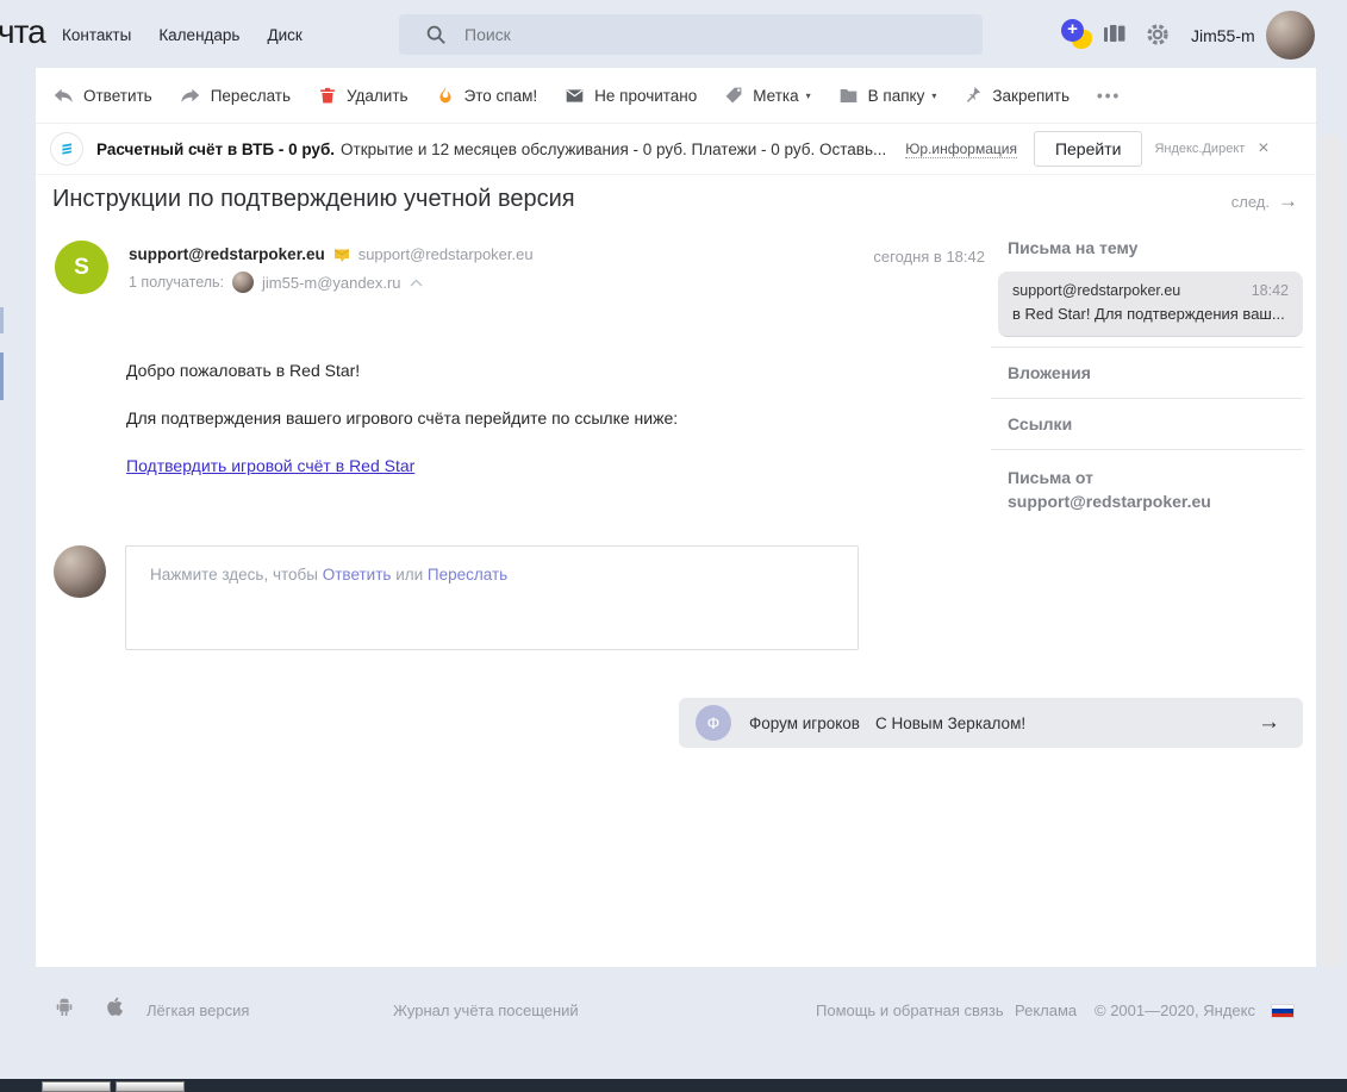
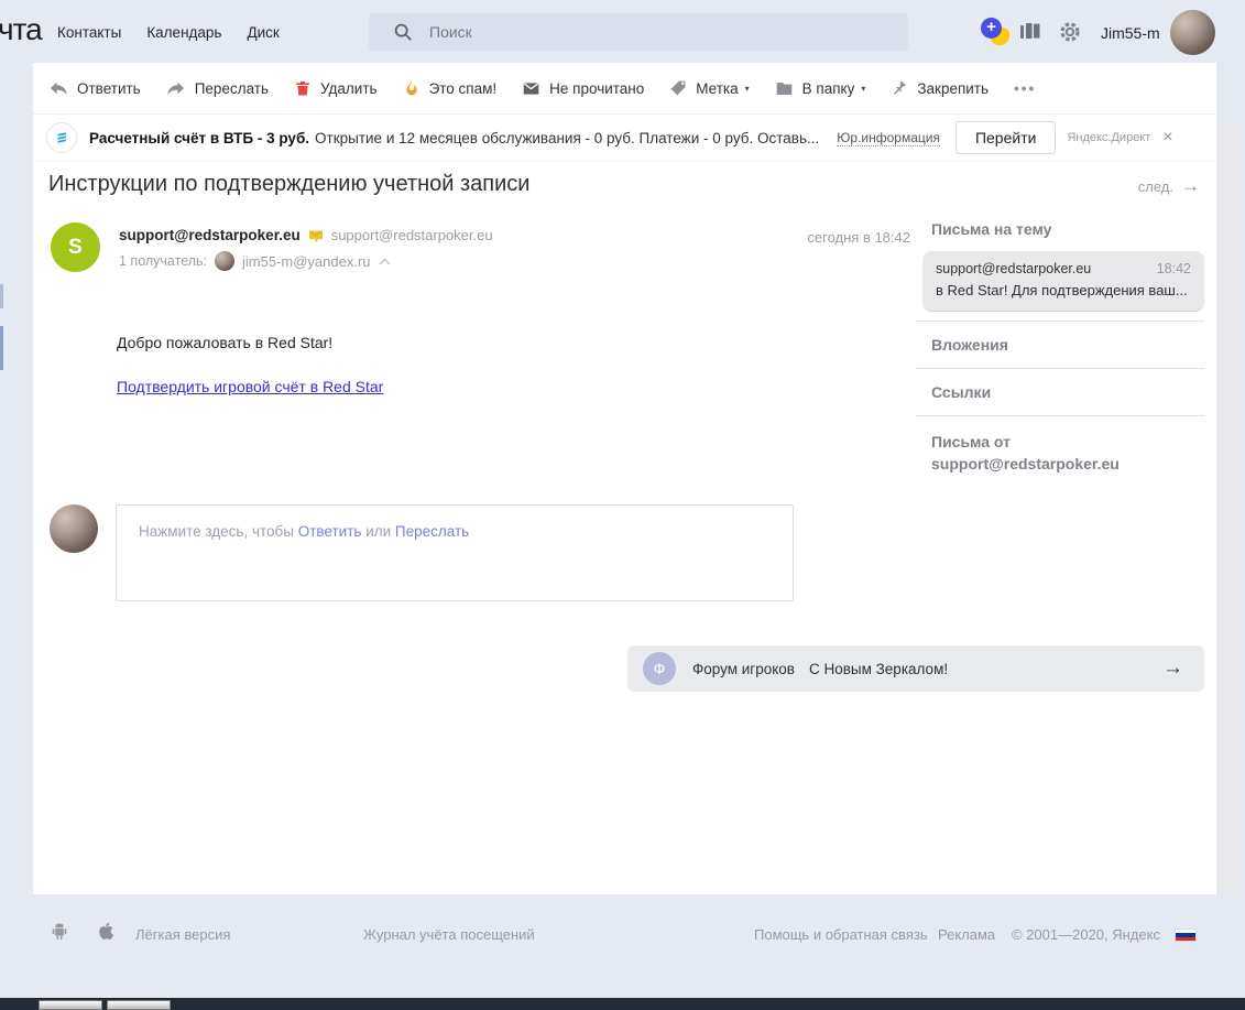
  чта
  Контакты
  Календарь
  Диск
  Поиск
  +
  Jim55-m
  Ответить
  Переслать
  Удалить
  Это спам!
  Не прочитано
  Метка
  ▾
  В папку
  ▾
  Закрепить
  •••
- Расчетный счёт в ВТБ - 0 руб.
+ Расчетный счёт в ВТБ - 3 руб.
  Открытие и 12 месяцев обслуживания - 0 руб. Платежи - 0 руб. Оставь...
  Юр.информация
  Перейти
  Яндекс.Директ
  ×
- Инструкции по подтверждению учетной версия
+ Инструкции по подтверждению учетной записи
  след.
  →
  S
  support@redstarpoker.eu
  support@redstarpoker.eu
  сегодня в 18:42
  1 получатель:
  jim55-m@yandex.ru
  Добро пожаловать в Red Star!
- Для подтверждения вашего игрового счёта перейдите по ссылке ниже:
  Подтвердить игровой счёт в Red Star
  Нажмите здесь, чтобы Ответить или Переслать
  Ф
  Форум игроков
  С Новым Зеркалом!
  →
  Письма на тему
  support@redstarpoker.eu
  18:42
  в Red Star! Для подтверждения ваш...
  Вложения
  Ссылки
  Письма от
  support@redstarpoker.eu
  Лёгкая версия
  Журнал учёта посещений
  Помощь и обратная связь
  Реклама
  © 2001—2020, Яндекс
